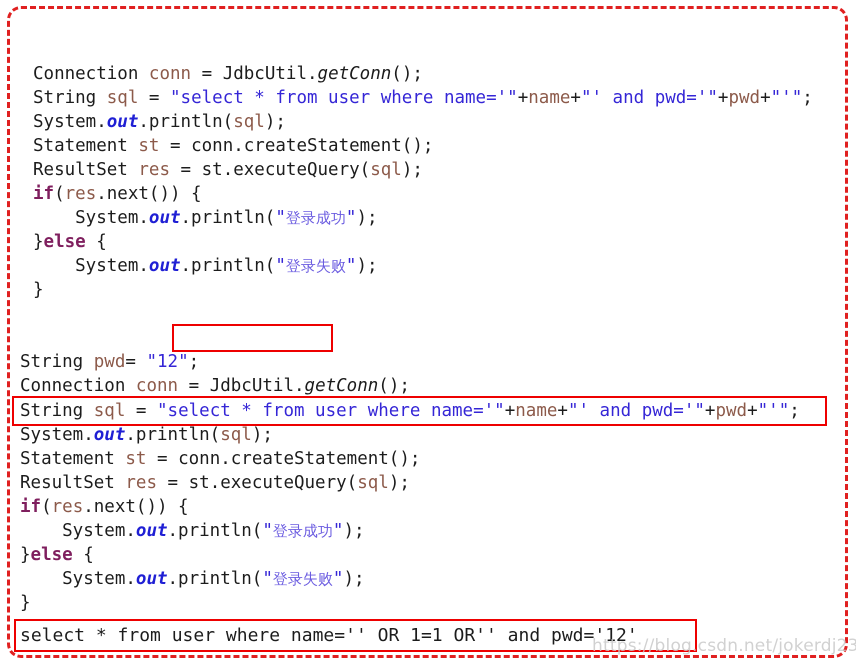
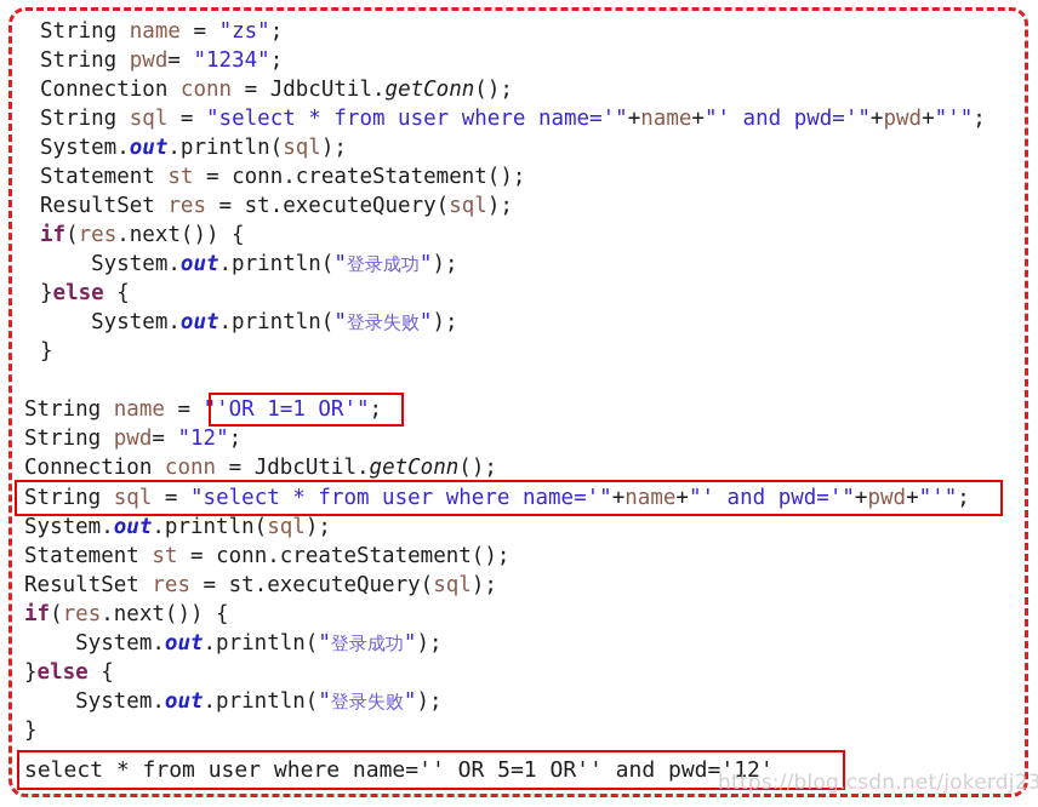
+ String name = "zs";
+ String pwd= "1234";
  Connection conn = JdbcUtil.getConn();
  String sql = "select * from user where name='"+name+"' and pwd='"+pwd+"'";
  System.out.println(sql);
  Statement st = conn.createStatement();
  ResultSet res = st.executeQuery(sql);
  if(res.next()) {
  System.out.println("登录成功");
  }else {
  System.out.println("登录失败");
  }
+ String name = "'OR 1=1 OR'";
  String pwd= "12";
  Connection conn = JdbcUtil.getConn();
  String sql = "select * from user where name='"+name+"' and pwd='"+pwd+"'";
  System.out.println(sql);
  Statement st = conn.createStatement();
  ResultSet res = st.executeQuery(sql);
  if(res.next()) {
  System.out.println("登录成功");
  }else {
  System.out.println("登录失败");
  }
- select * from user where name='' OR 1=1 OR'' and pwd='12'
+ select * from user where name='' OR 5=1 OR'' and pwd='12'
  https://blog.csdn.net/jokerdj23
